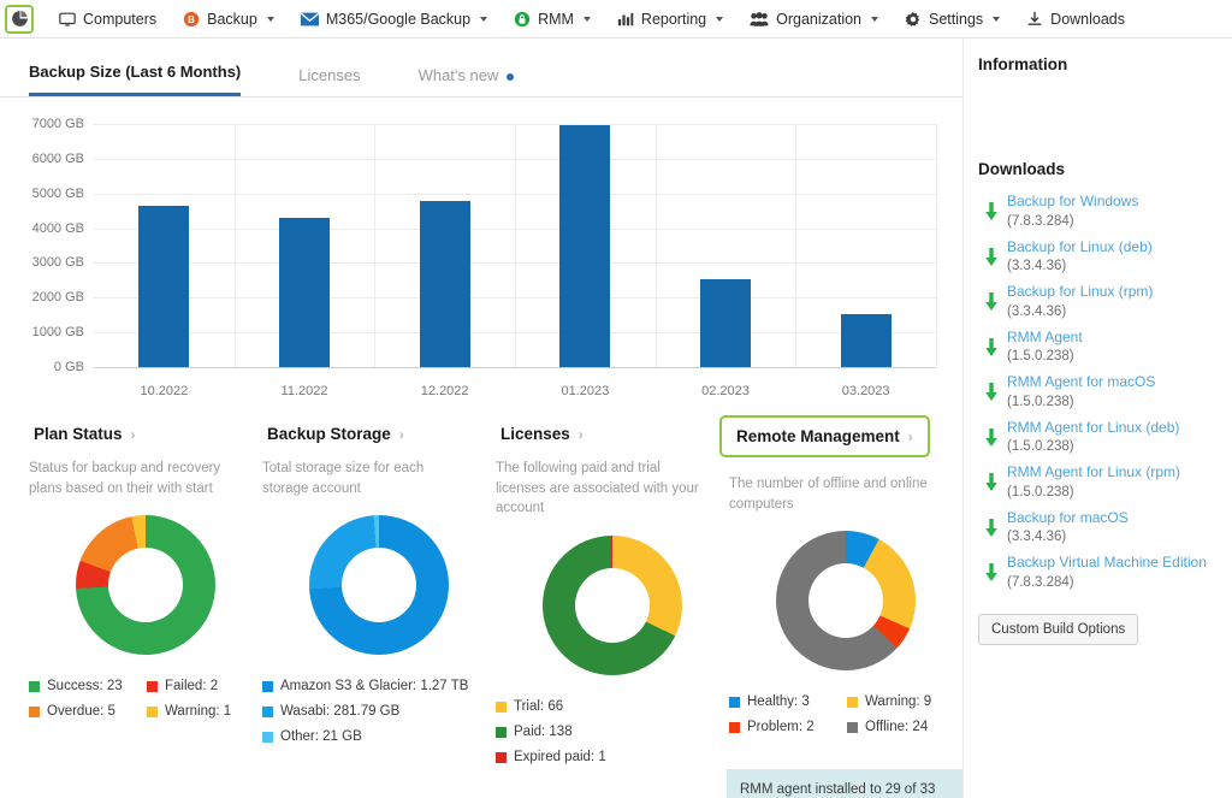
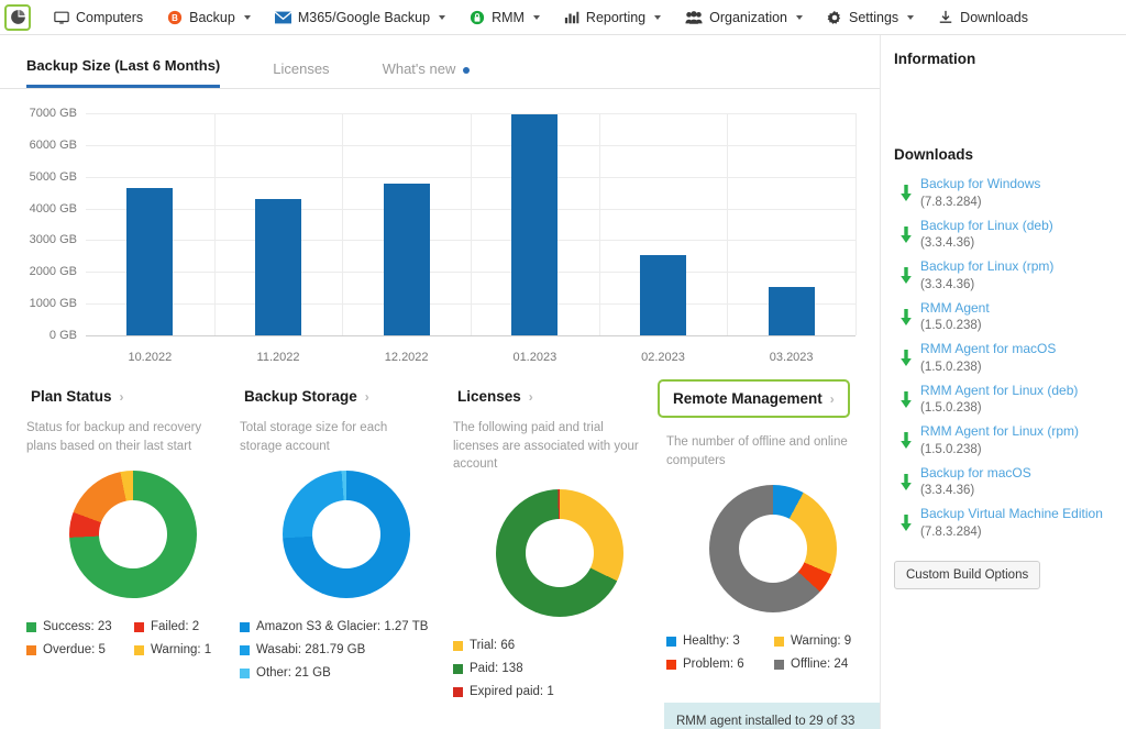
  Computers
  B
  Backup
  M365/Google Backup
  RMM
  Reporting
  Organization
  Settings
  Downloads
  Backup Size (Last 6 Months)
  Licenses
  What's new
  0 GB
  1000 GB
  2000 GB
  3000 GB
  4000 GB
  5000 GB
  6000 GB
  7000 GB
  10.2022
  11.2022
  12.2022
  01.2023
  02.2023
  03.2023
  Plan Status
  ›
- Status for backup and recovery plans based on their with start
+ Status for backup and recovery plans based on their last start
  Success: 23
  Failed: 2
  Overdue: 5
  Warning: 1
  Backup Storage
  ›
  Total storage size for each storage account
  Amazon S3 & Glacier: 1.27 TB
  Wasabi: 281.79 GB
  Other: 21 GB
  Licenses
  ›
  The following paid and trial licenses are associated with your account
  Trial: 66
  Paid: 138
  Expired paid: 1
  Remote Management
  ›
  The number of offline and online computers
  Healthy: 3
  Warning: 9
- Problem: 2
+ Problem: 6
  Offline: 24
  RMM agent installed to 29 of 33
  Information
  Downloads
  Backup for Windows
  (7.8.3.284)
  Backup for Linux (deb)
  (3.3.4.36)
  Backup for Linux (rpm)
  (3.3.4.36)
  RMM Agent
  (1.5.0.238)
  RMM Agent for macOS
  (1.5.0.238)
  RMM Agent for Linux (deb)
  (1.5.0.238)
  RMM Agent for Linux (rpm)
  (1.5.0.238)
  Backup for macOS
  (3.3.4.36)
  Backup Virtual Machine Edition
  (7.8.3.284)
  Custom Build Options
